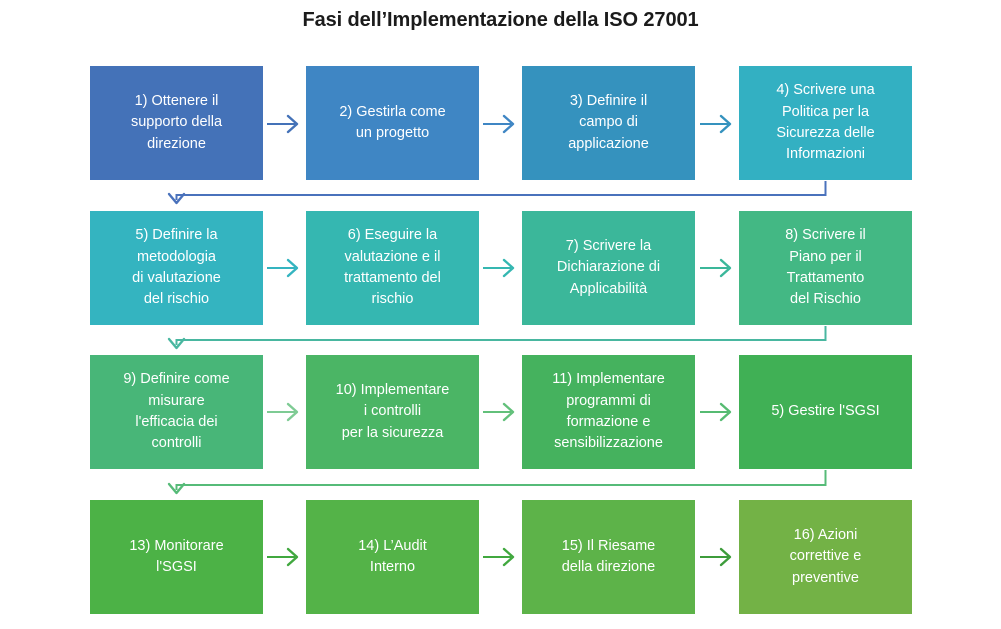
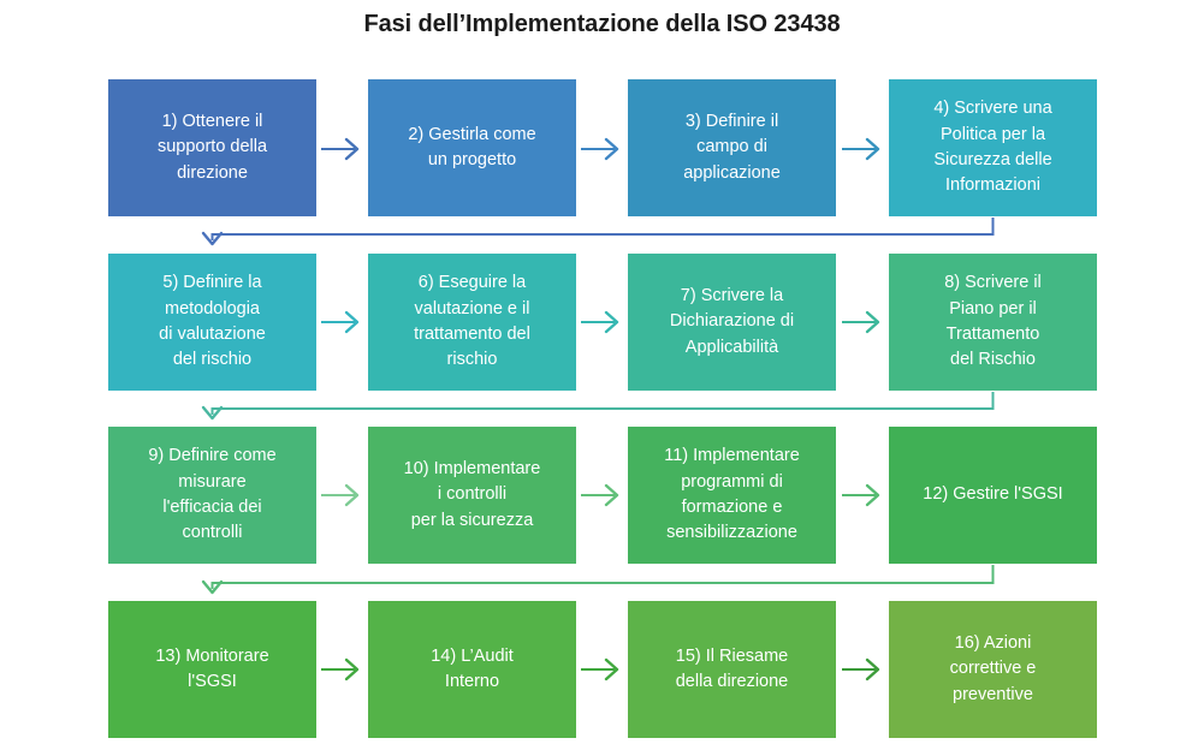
- Fasi dell’Implementazione della ISO 27001
+ Fasi dell’Implementazione della ISO 23438
  1) Ottenere il
  supporto della
  direzione
  2) Gestirla come
  un progetto
  3) Definire il
  campo di
  applicazione
  4) Scrivere una
  Politica per la
  Sicurezza delle
  Informazioni
  5) Definire la
  metodologia
  di valutazione
  del rischio
  6) Eseguire la
  valutazione e il
  trattamento del
  rischio
  7) Scrivere la
  Dichiarazione di
  Applicabilità
  8) Scrivere il
  Piano per il
  Trattamento
  del Rischio
  9) Definire come
  misurare
  l'efficacia dei
  controlli
  10) Implementare
  i controlli
  per la sicurezza
  11) Implementare
  programmi di
  formazione e
  sensibilizzazione
- 5) Gestire l'SGSI
+ 12) Gestire l'SGSI
  13) Monitorare
  l'SGSI
  14) L’Audit
  Interno
  15) Il Riesame
  della direzione
  16) Azioni
  correttive e
  preventive
